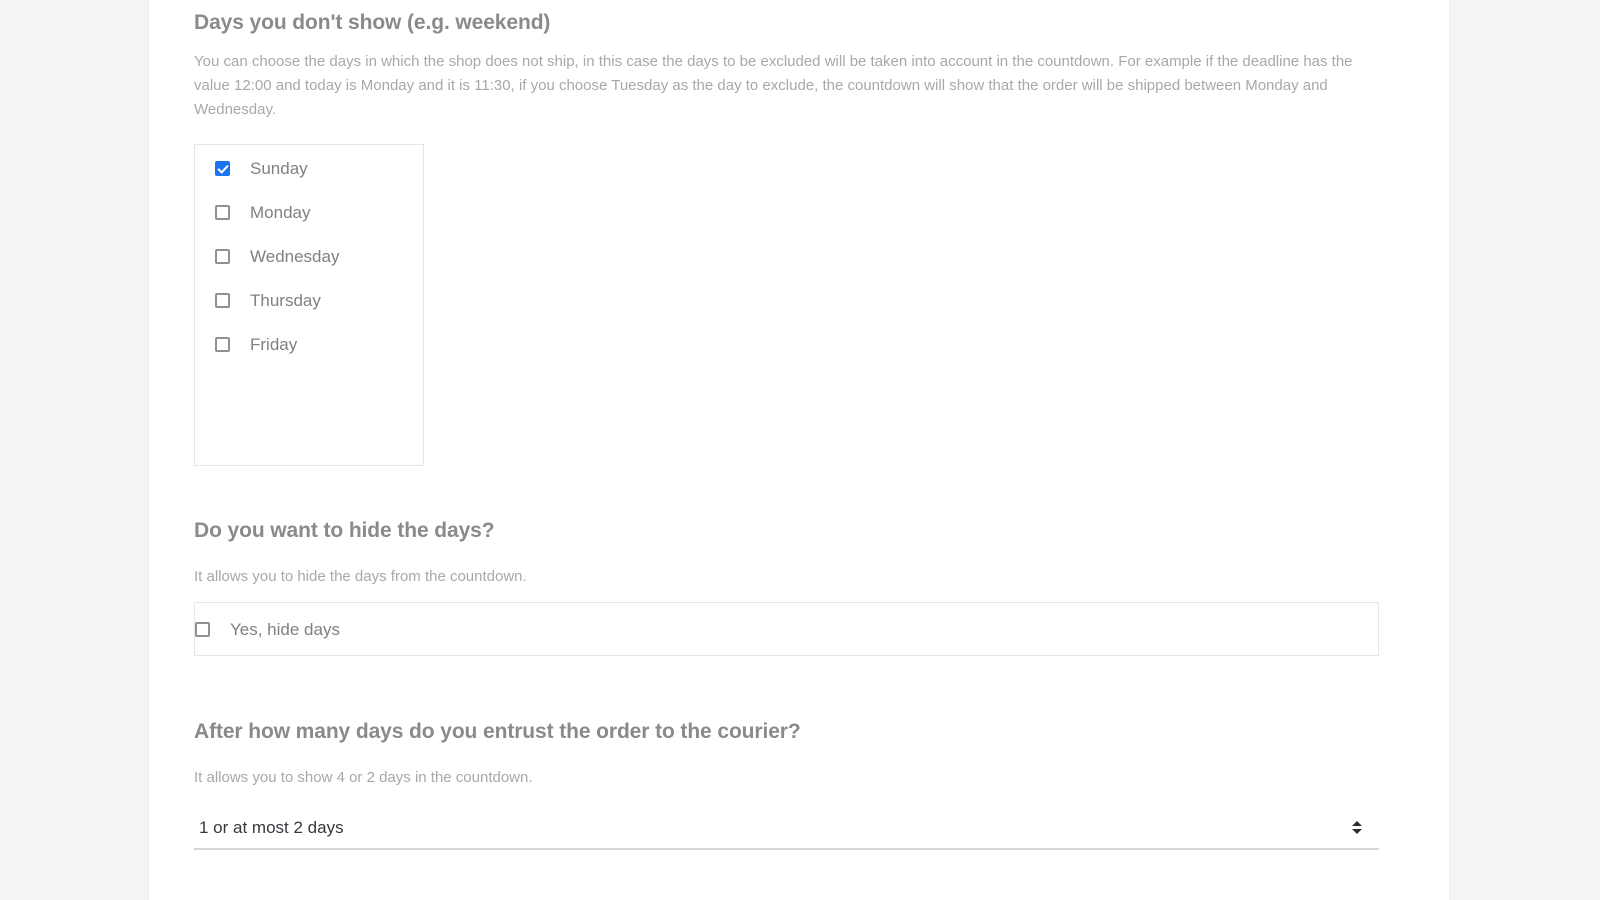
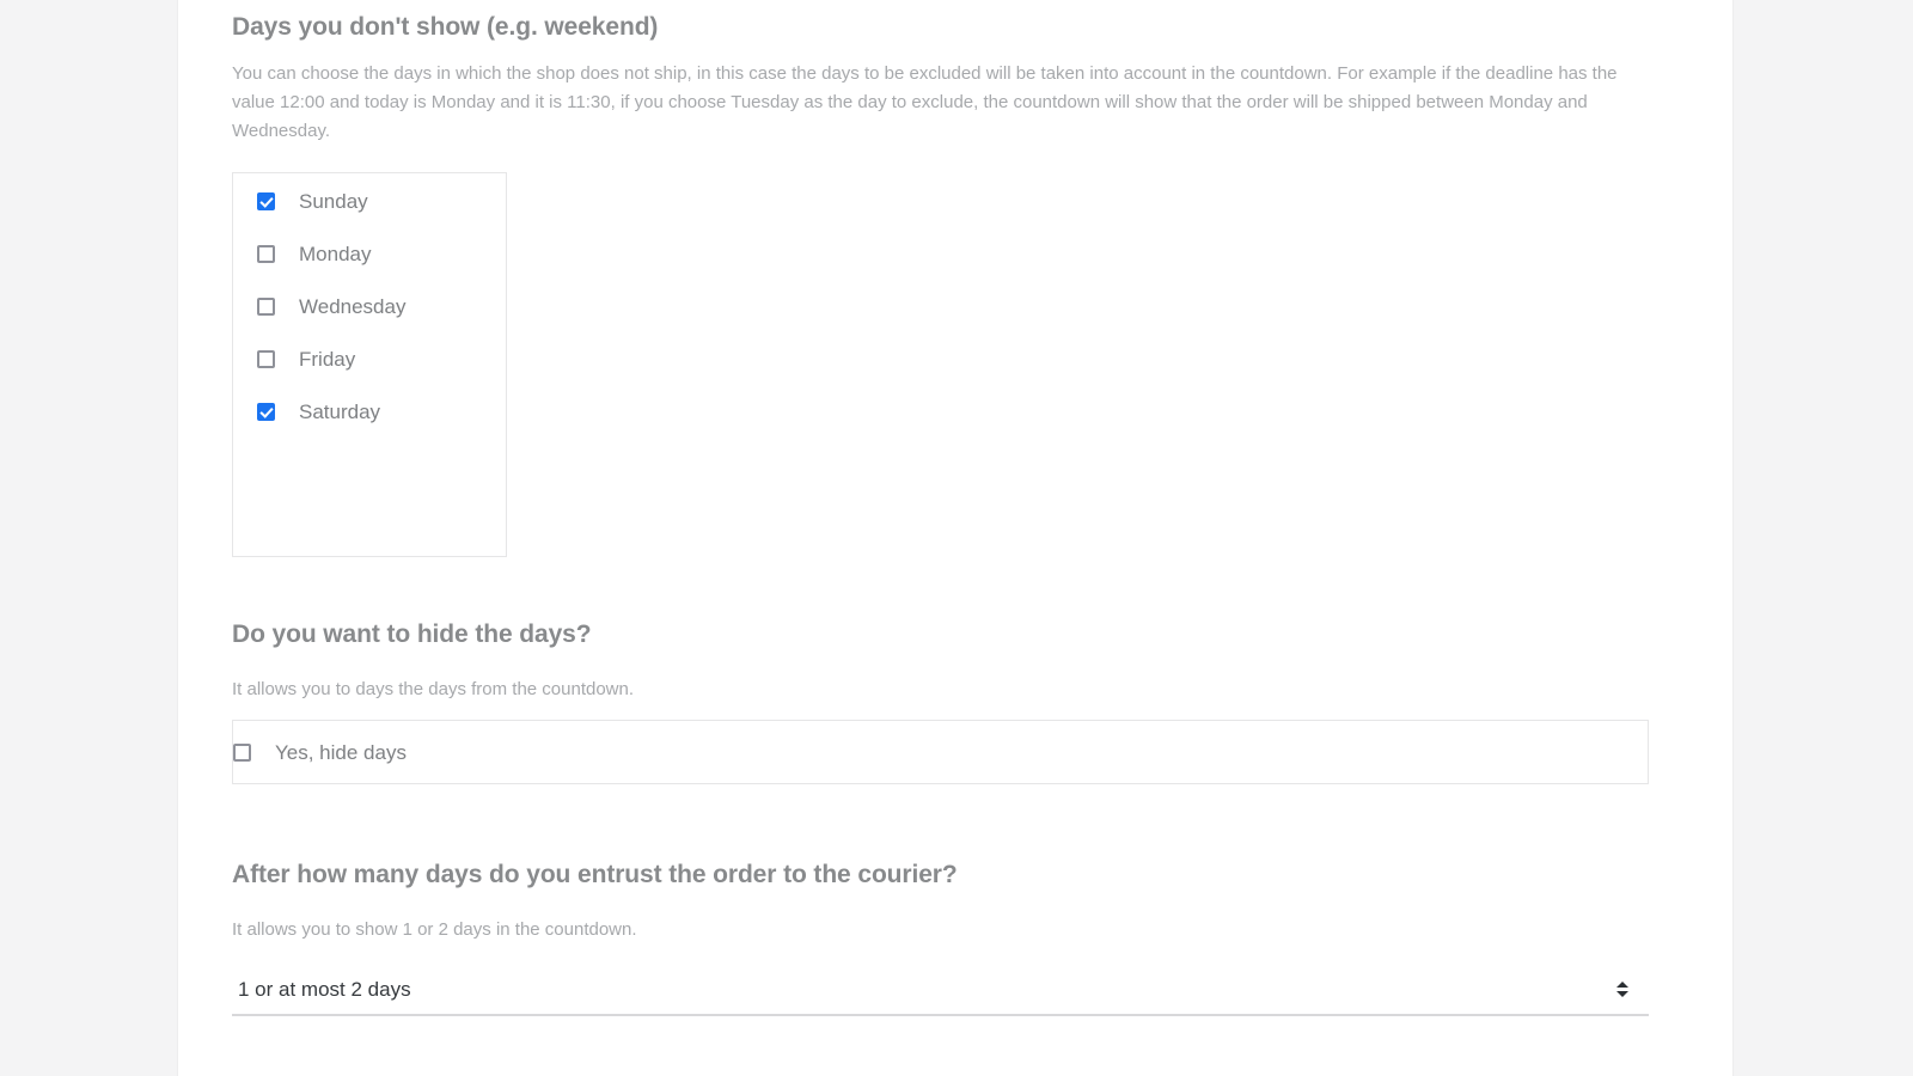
  Days you don't show (e.g. weekend)
  You can choose the days in which the shop does not ship, in this case the days to be excluded will be taken into account in the countdown. For example if the deadline has the value 12:00 and today is Monday and it is 11:30, if you choose Tuesday as the day to exclude, the countdown will show that the order will be shipped between Monday and Wednesday.
  Sunday
  Monday
  Wednesday
- Thursday
  Friday
+ Saturday
  Do you want to hide the days?
- It allows you to hide the days from the countdown.
+ It allows you to days the days from the countdown.
  Yes, hide days
  After how many days do you entrust the order to the courier?
- It allows you to show 4 or 2 days in the countdown.
+ It allows you to show 1 or 2 days in the countdown.
  1 or at most 2 days
